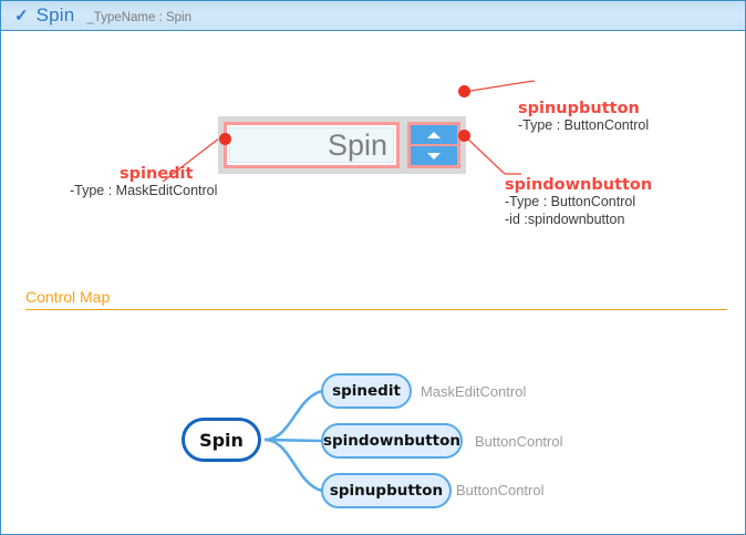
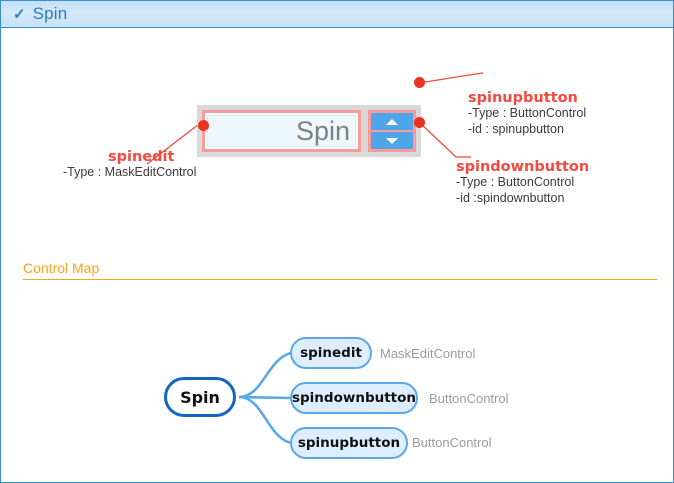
  ✓
  Spin
- _TypeName : Spin
  Spin
  spinedit
  -Type : MaskEditControl
  spinupbutton
  -Type : ButtonControl
+ -id : spinupbutton
  spindownbutton
  -Type : ButtonControl
  -id :spindownbutton
  Control Map
  Spin
  spinedit
  MaskEditControl
  spindownbutton
  ButtonControl
  spinupbutton
  ButtonControl
